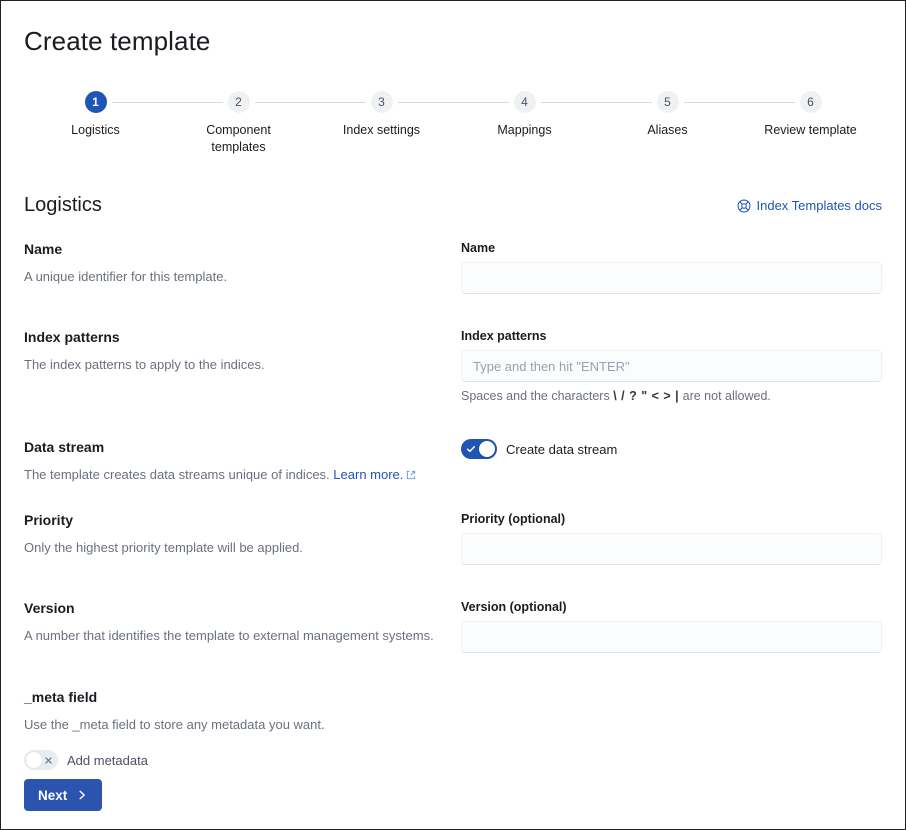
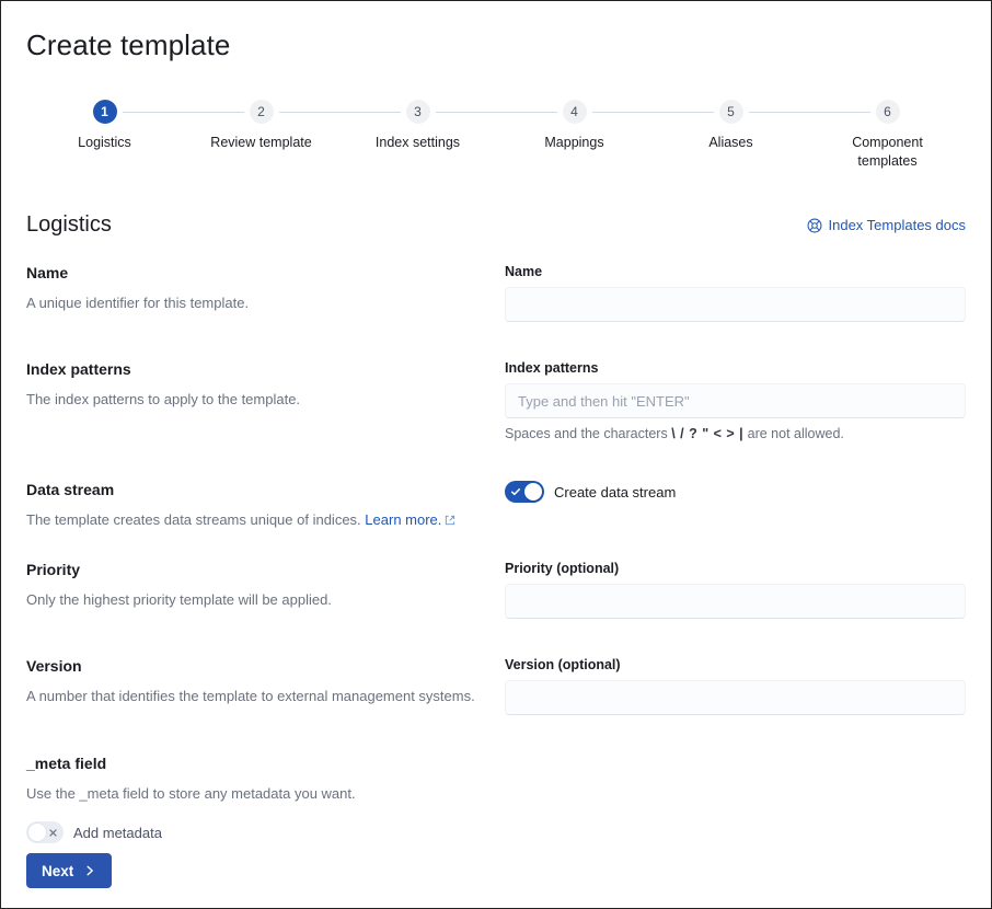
  Create template
  1
  Logistics
  2
- Component templates
+ Review template
  3
  Index settings
  4
  Mappings
  5
  Aliases
  6
- Review template
+ Component templates
  Logistics
  Index Templates docs
  Name
  A unique identifier for this template.
  Name
  Index patterns
- The index patterns to apply to the indices.
+ The index patterns to apply to the template.
  Index patterns
  Type and then hit "ENTER"
  Spaces and the characters \ / ? " < > | are not allowed.
  Data stream
  The template creates data streams unique of indices. Learn more.
  Create data stream
  Priority
  Only the highest priority template will be applied.
  Priority (optional)
  Version
  A number that identifies the template to external management systems.
  Version (optional)
  _meta field
  Use the _meta field to store any metadata you want.
  Add metadata
  Next
